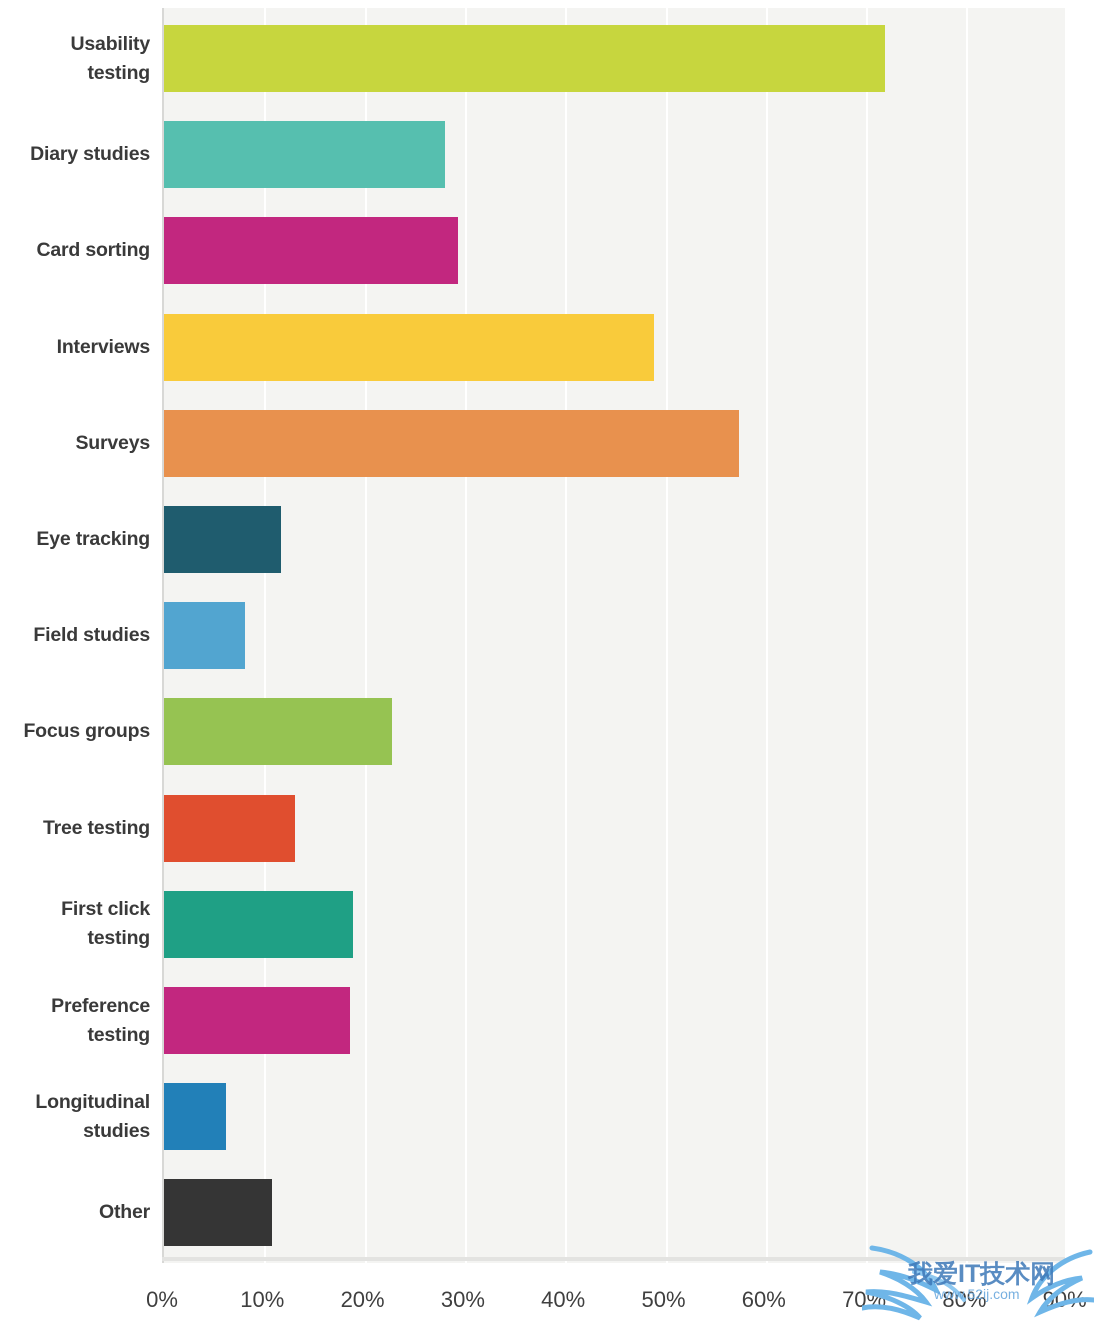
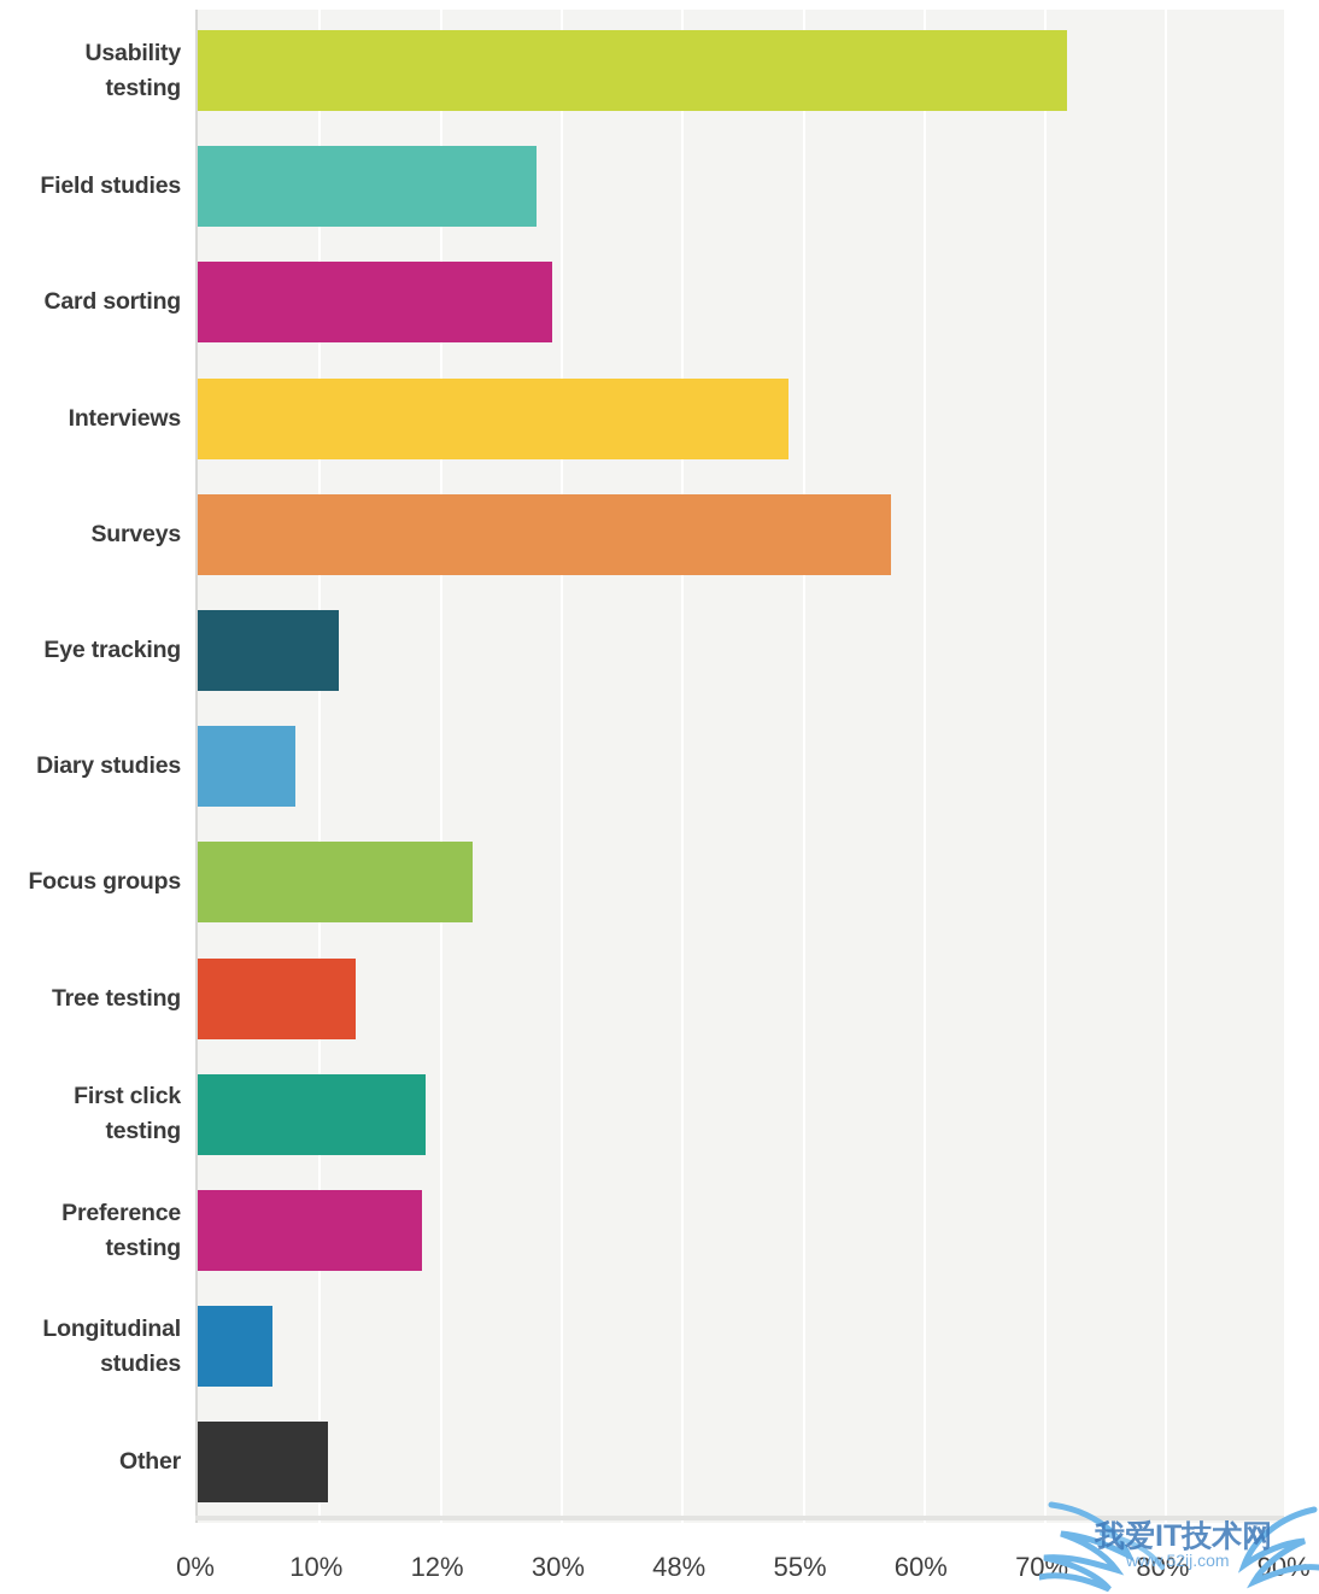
  Usability
  testing
- Diary studies
+ Field studies
  Card sorting
  Interviews
  Surveys
  Eye tracking
- Field studies
+ Diary studies
  Focus groups
  Tree testing
  First click
  testing
  Preference
  testing
  Longitudinal
  studies
  Other
  0%
  10%
- 20%
+ 12%
  30%
- 40%
+ 48%
- 50%
+ 55%
  60%
  70%
  80%
  我爱IT技术网
  www.52ij.com
